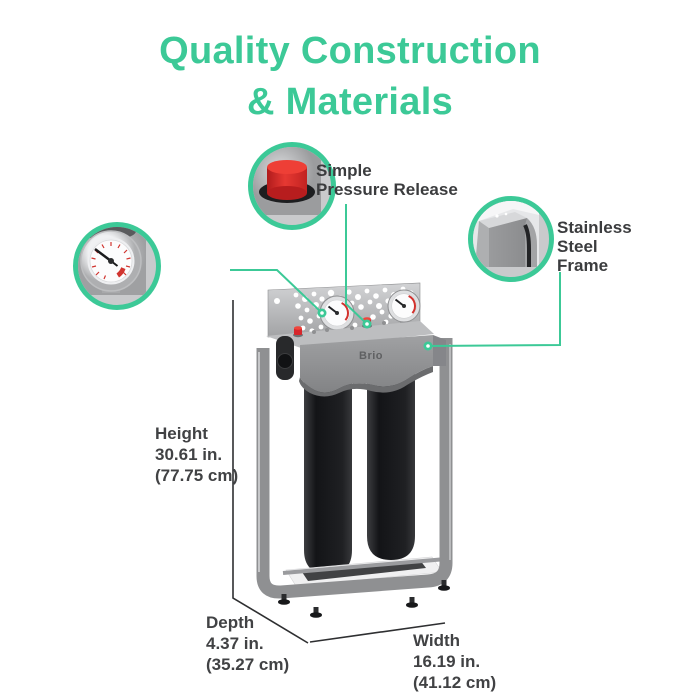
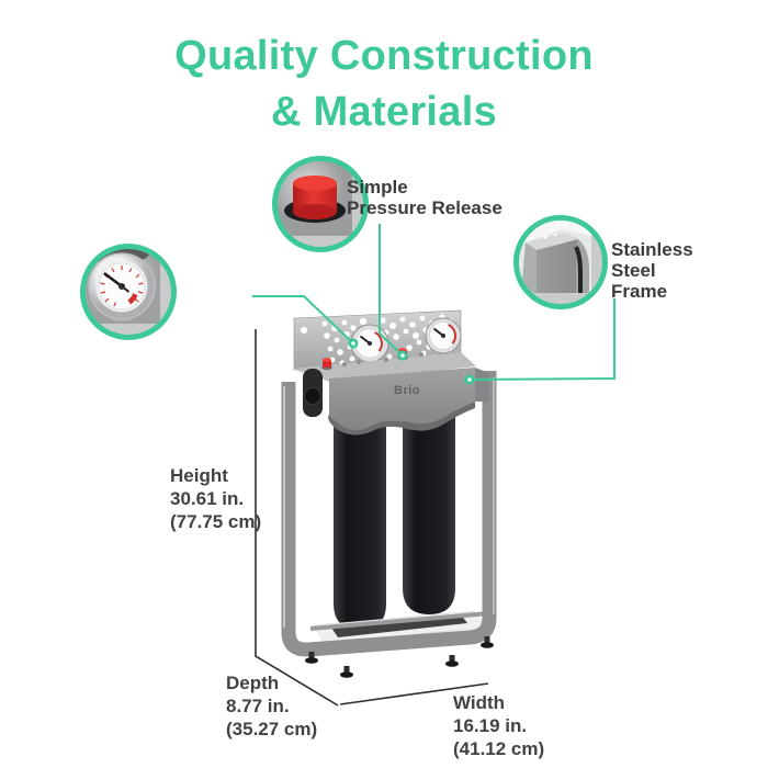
  Quality Construction
  & Materials
  Brio
  Simple
  Pressure Release
  Stainless
  Steel
  Frame
  Height
  30.61 in.
  (77.75 cm)
  Depth
- 4.37 in.
+ 8.77 in.
  (35.27 cm)
  Width
  16.19 in.
  (41.12 cm)
